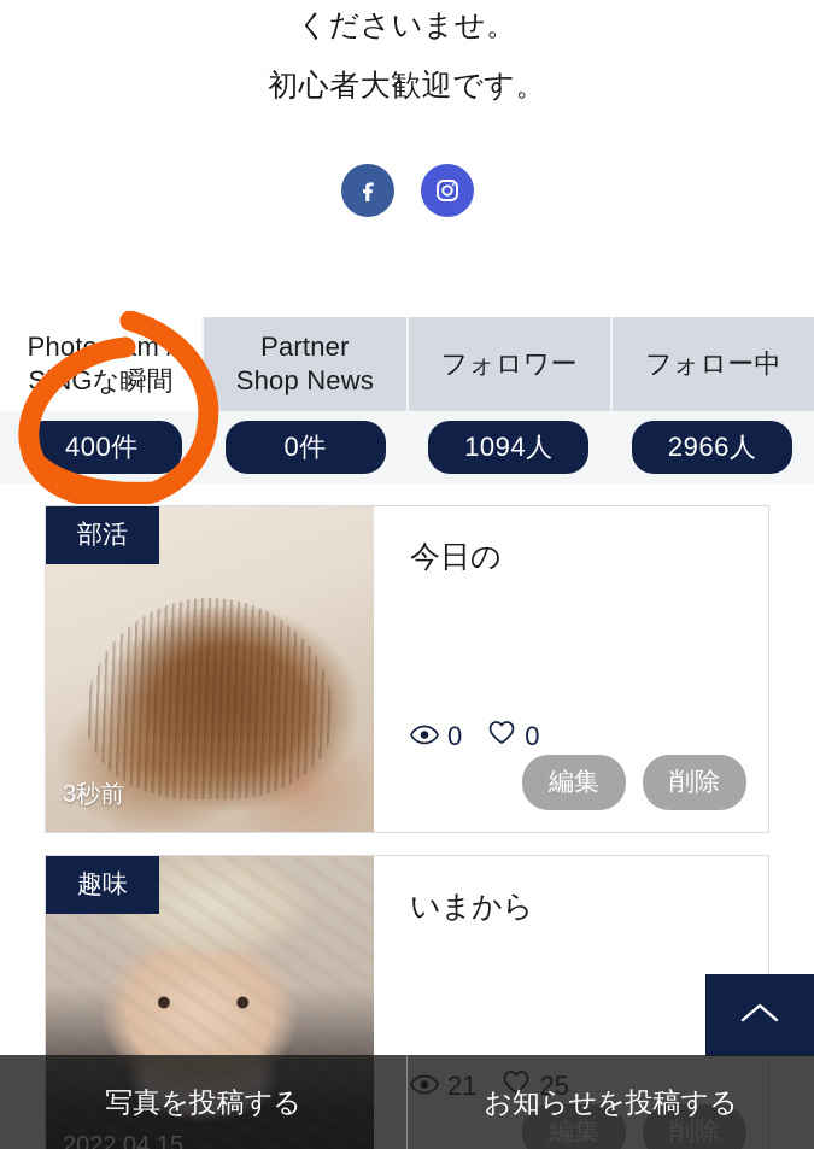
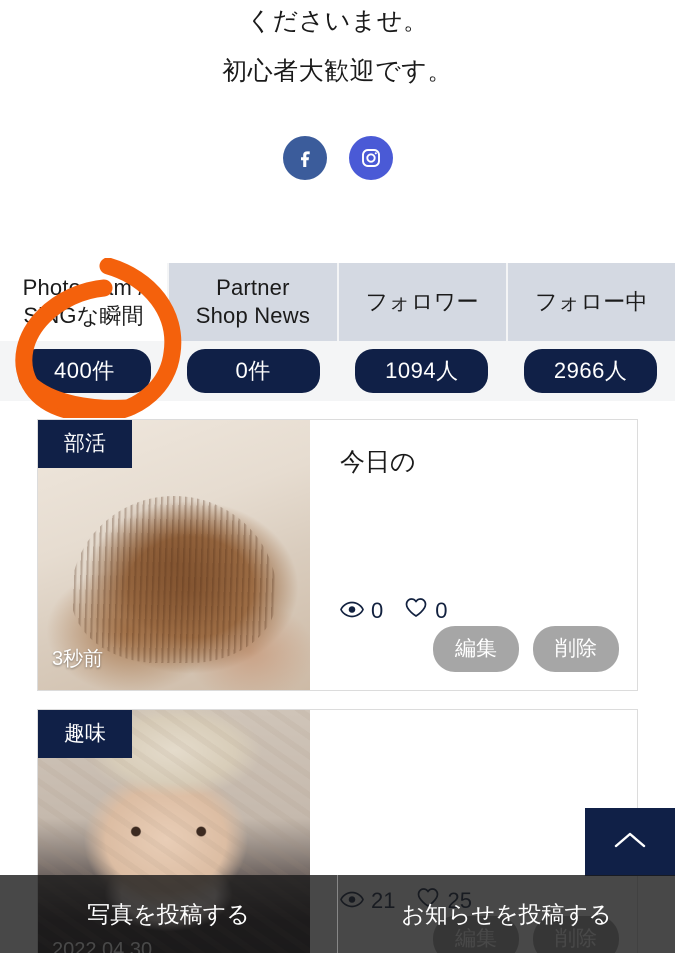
  くださいませ。
  初心者大歓迎です。
  SGな瞬間
  Partner
  Shop News
  フォロワー
  フォロー中
  400件
  0件
  1094人
  2966人
  部活
  3秒前
  今日の
  0
  0
  編集
  削除
  趣味
- 2022.04.15
+ 2022.04.30
- いまから
  21
  25
  写真を投稿する
  お知らせを投稿する
